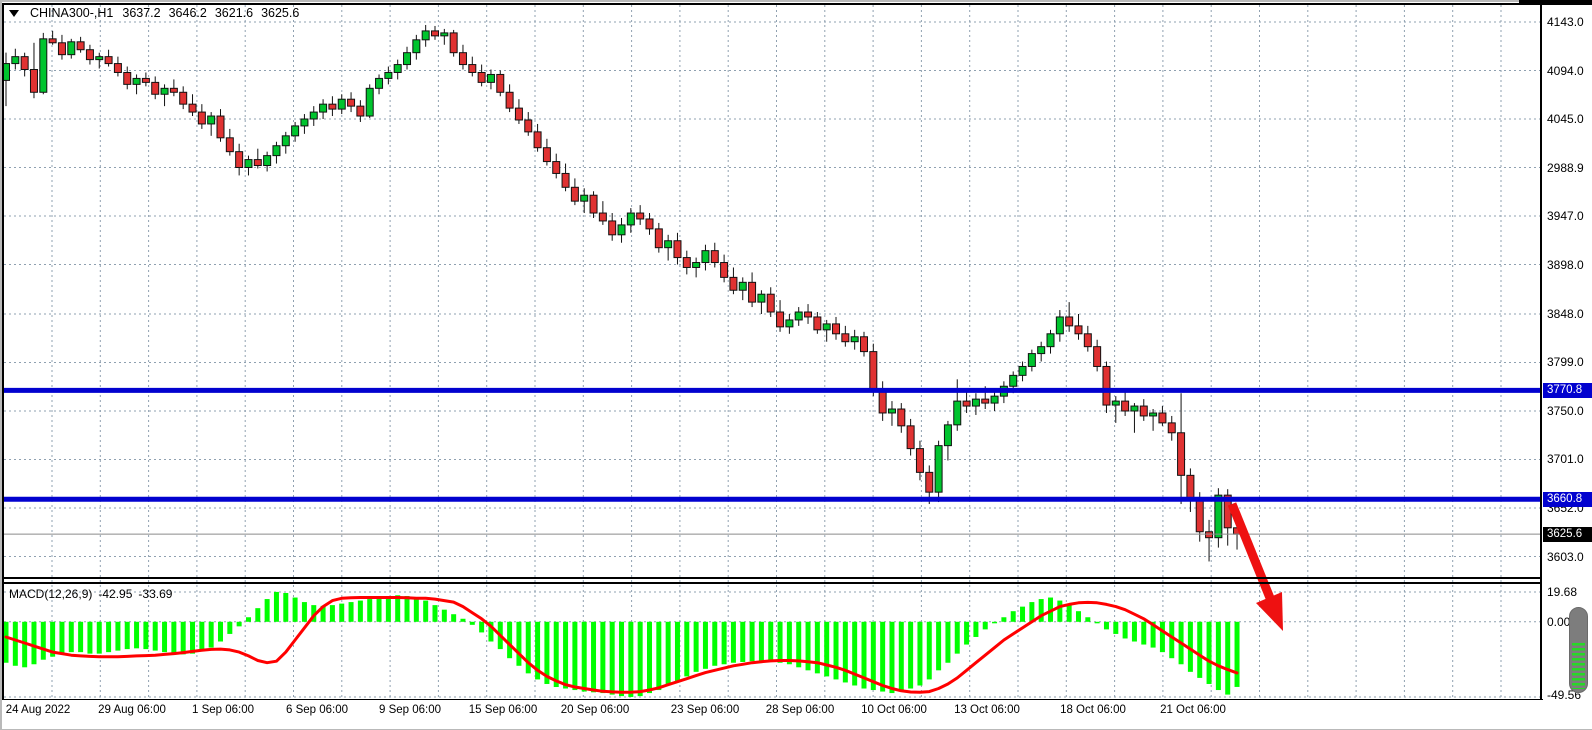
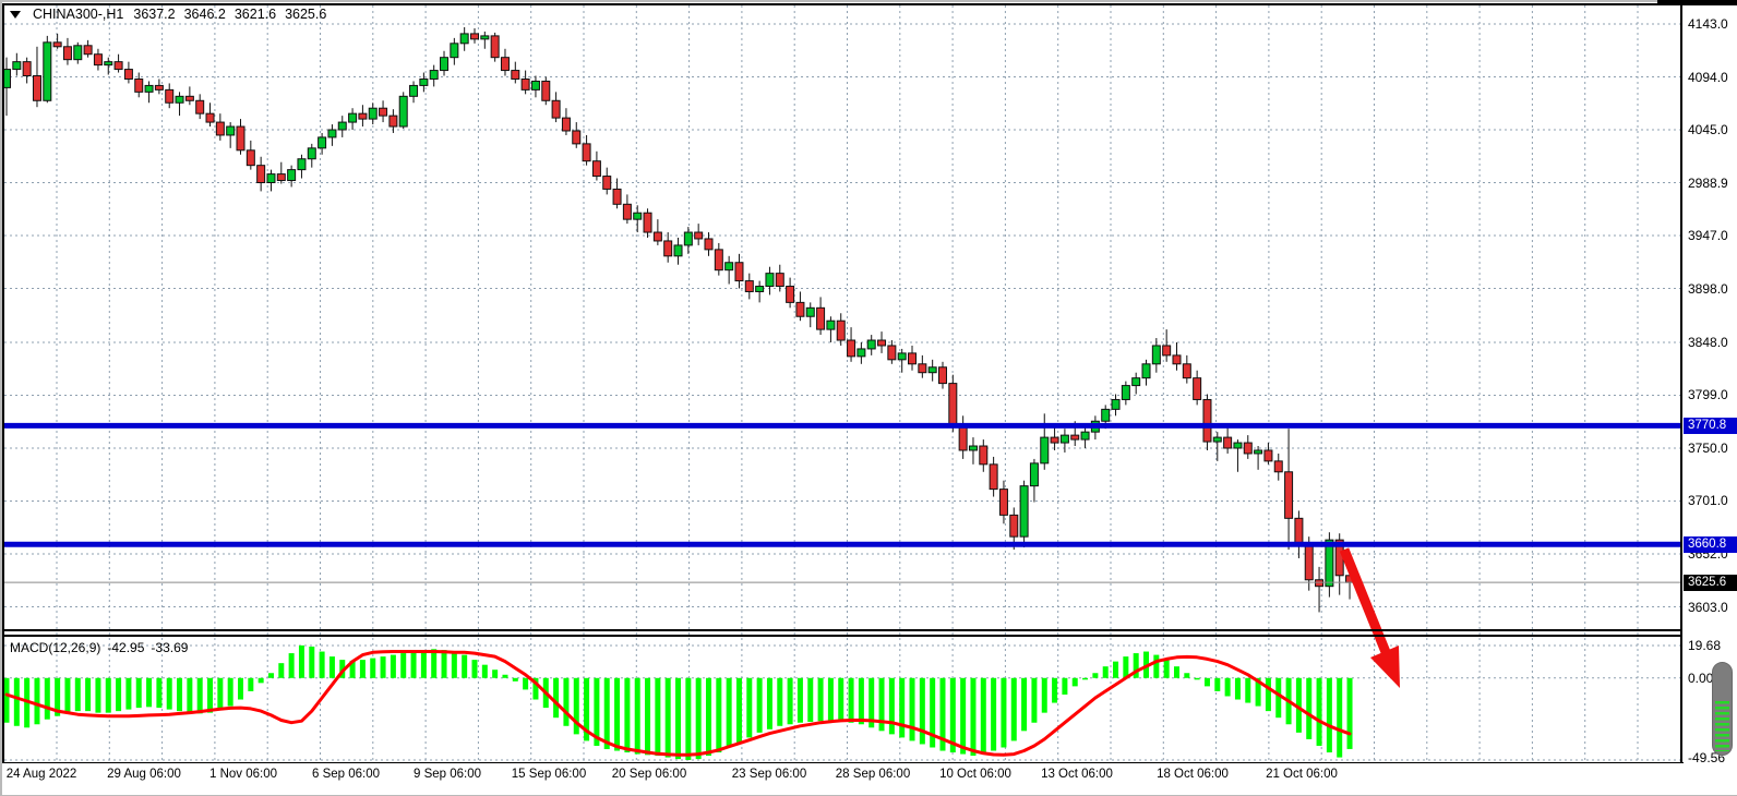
  CHINA300-,H1
  3637.2
  3646.2
  3621.6
  3625.6
  MACD(12,26,9)
  -42.95
  -33.69
  3770.8
  3660.8
  3625.6
  4143.0
  4094.0
  4045.0
  2988.9
  3947.0
  3898.0
  3848.0
  3799.0
  3750.0
  3701.0
  3652.0
  3603.0
  19.68
  0.00
  -49.56
  24 Aug 2022
  29 Aug 06:00
- 1 Sep 06:00
+ 1 Nov 06:00
  6 Sep 06:00
  9 Sep 06:00
  15 Sep 06:00
  20 Sep 06:00
  23 Sep 06:00
  28 Sep 06:00
  10 Oct 06:00
  13 Oct 06:00
  18 Oct 06:00
  21 Oct 06:00
